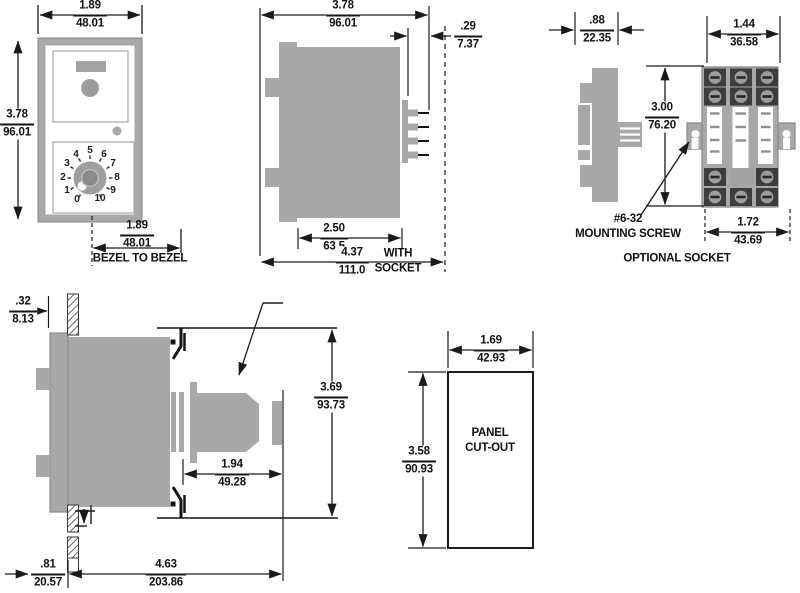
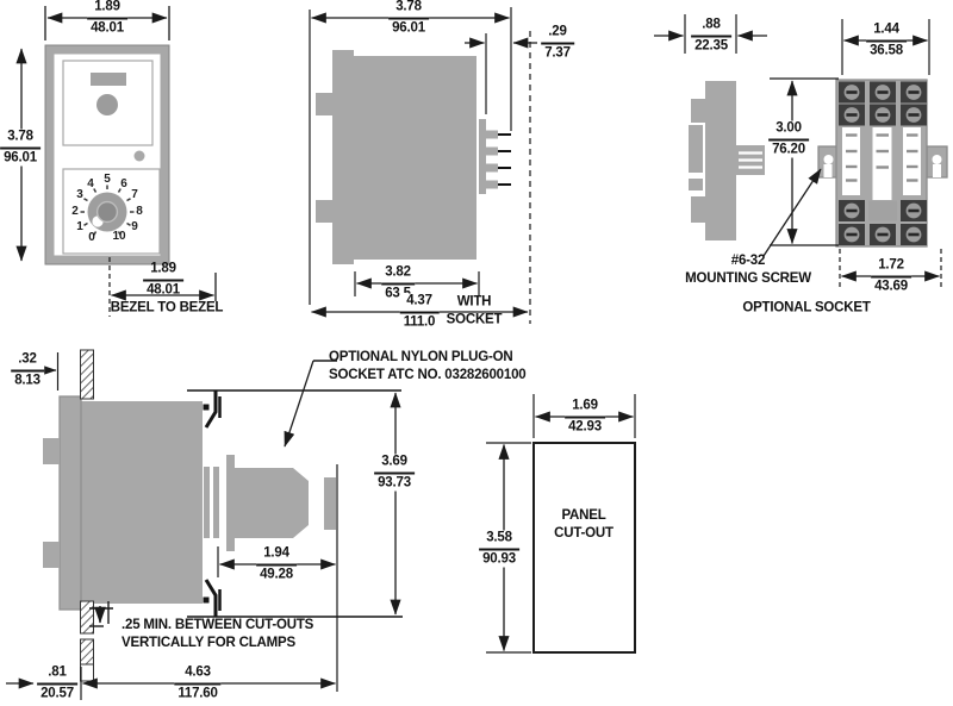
  1.89
  48.01
  3.78
  96.01
  1.89
  48.01
  3.78
  96.01
  .29
  7.37
- 2.50
+ 3.82
  4.37
  111.0
  .88
  22.35
  1.44
  36.58
  3.00
  76.20
  1.72
  43.69
  .32
  8.13
  3.69
  93.73
  1.94
  49.28
  .81
  20.57
  4.63
- 203.86
+ 117.60
  1.69
  42.93
  3.58
  90.93
  BEZEL TO BEZEL
  WITH
  SOCKET
  #6-32
  MOUNTING SCREW
  OPTIONAL SOCKET
+ OPTIONAL NYLON PLUG-ON
+ SOCKET ATC NO. 03282600100
+ .25 MIN. BETWEEN CUT-OUTS
+ VERTICALLY FOR CLAMPS
  PANEL
  CUT-OUT
  0
  1
  2
  3
  4
  5
  6
  7
  8
  9
  10
